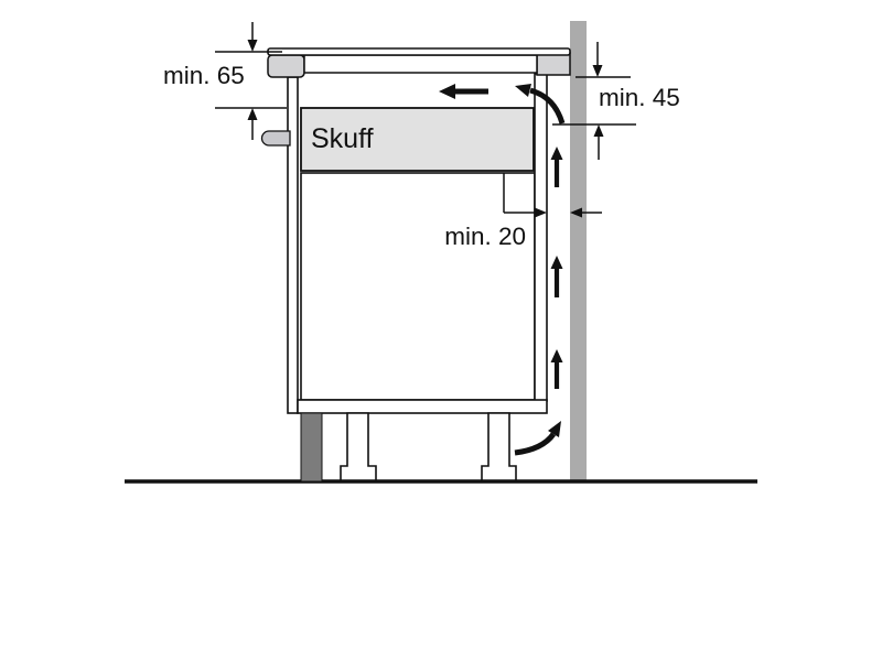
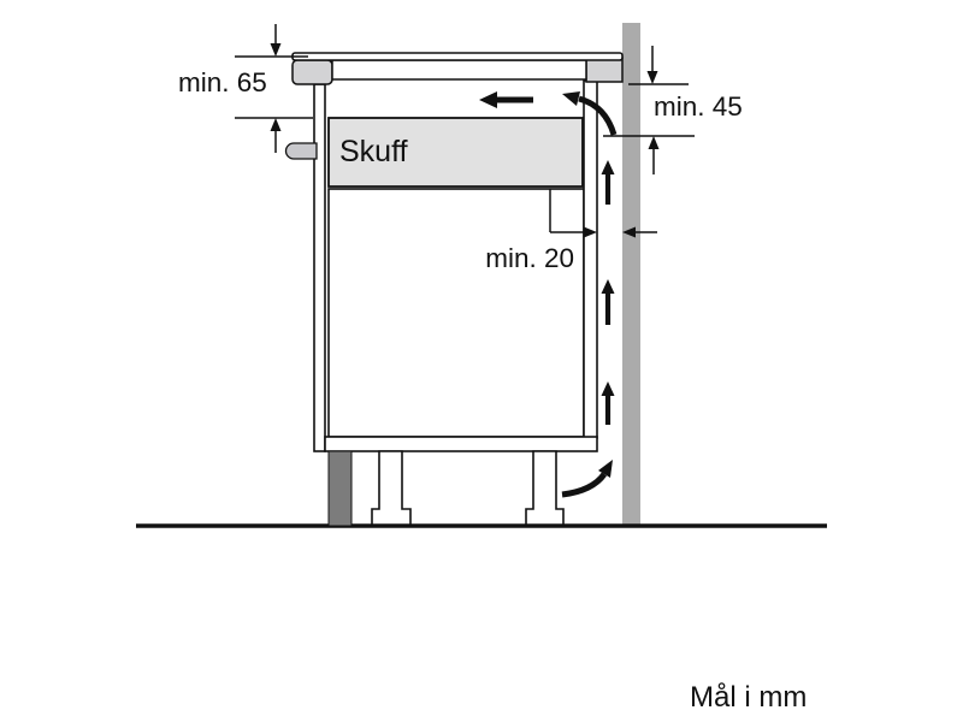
  Skuff
  min. 65
  min. 45
  min. 20
+ Mål i mm
